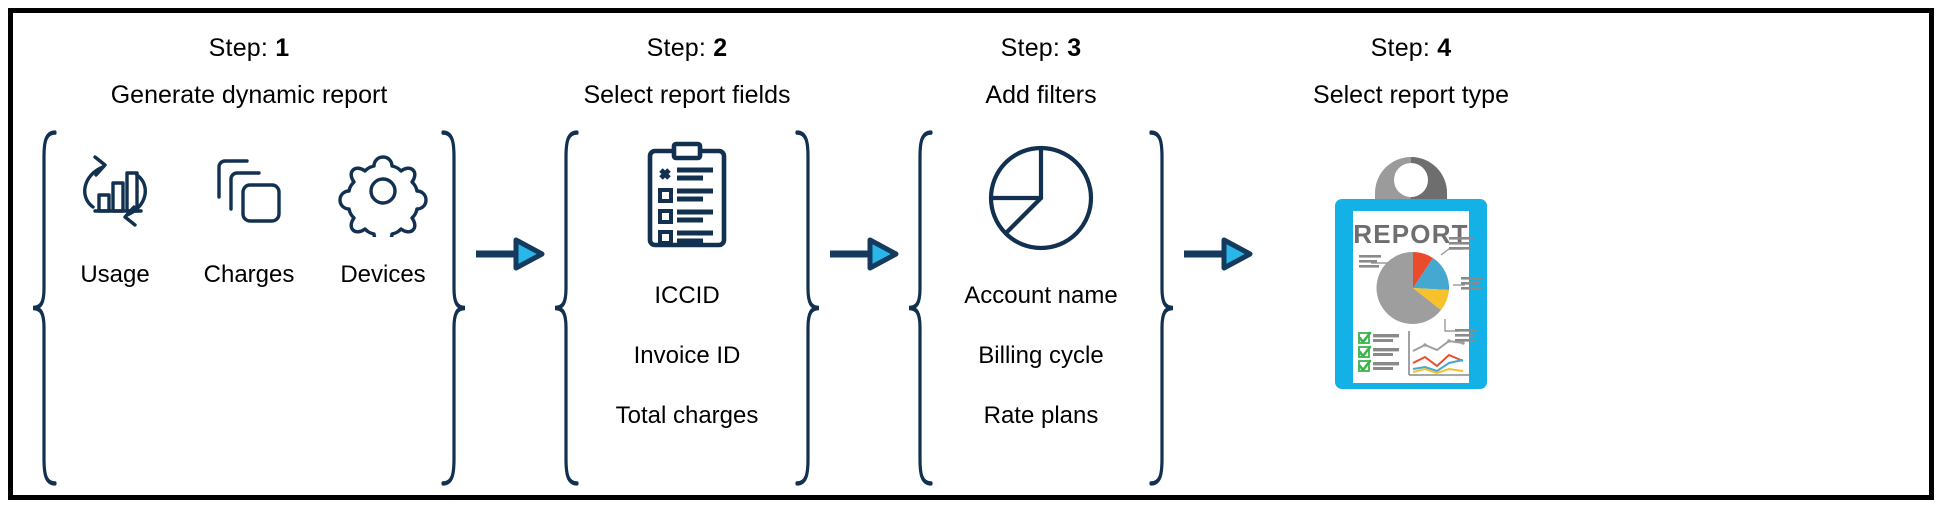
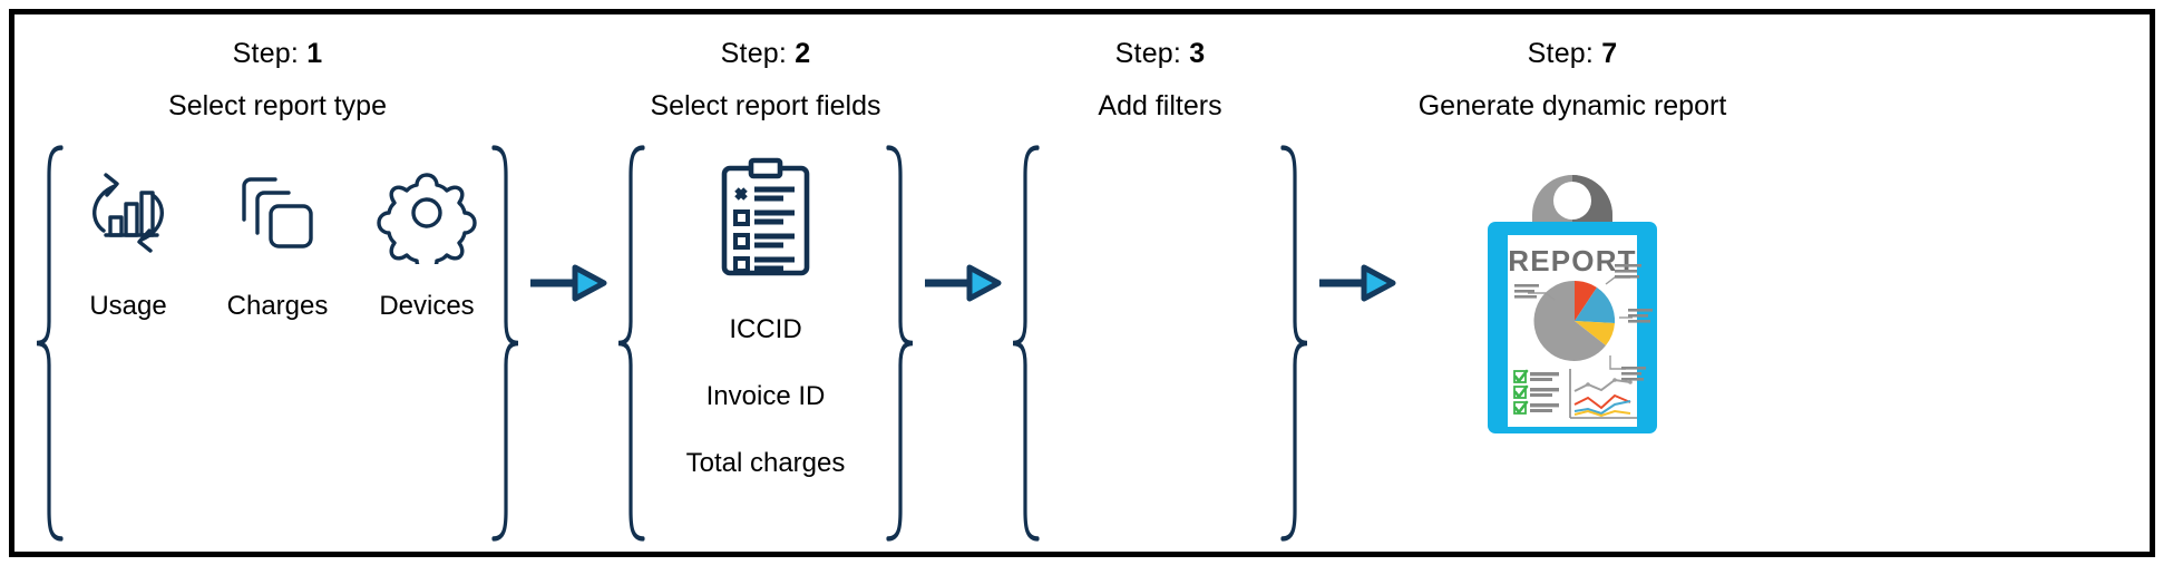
  Step: 1
- Generate dynamic report
+ Select report type
  Usage
  Charges
  Devices
  Step: 2
  Select report fields
  ICCID
  Invoice ID
  Total charges
  Step: 3
  Add filters
- Account name
- Billing cycle
- Rate plans
- Step: 4
+ Step: 7
- Select report type
+ Generate dynamic report
  REPORT
